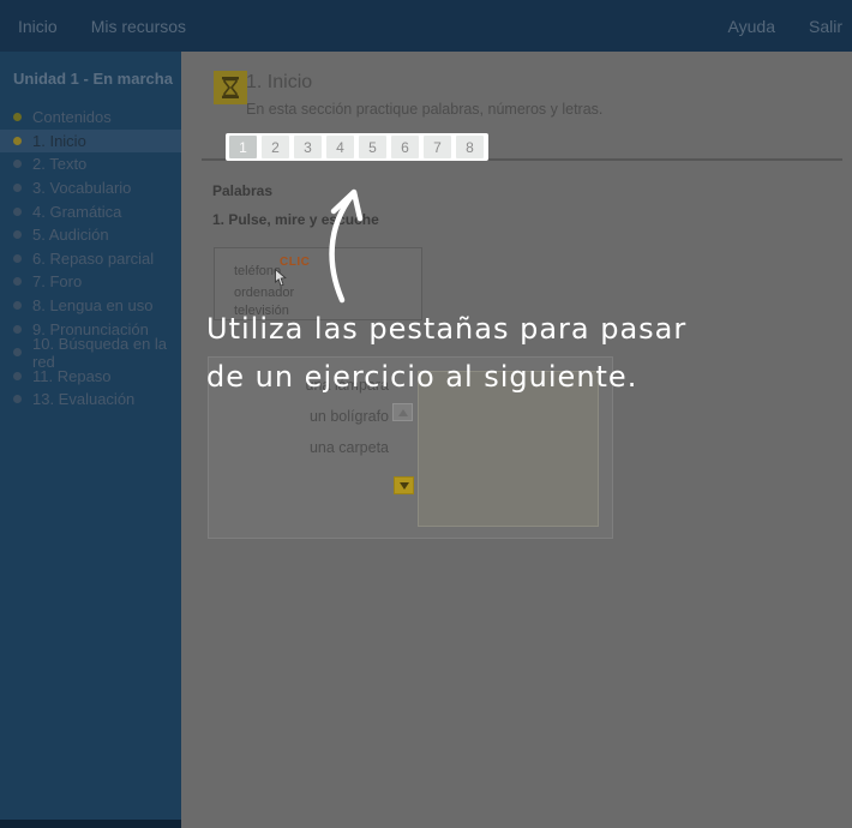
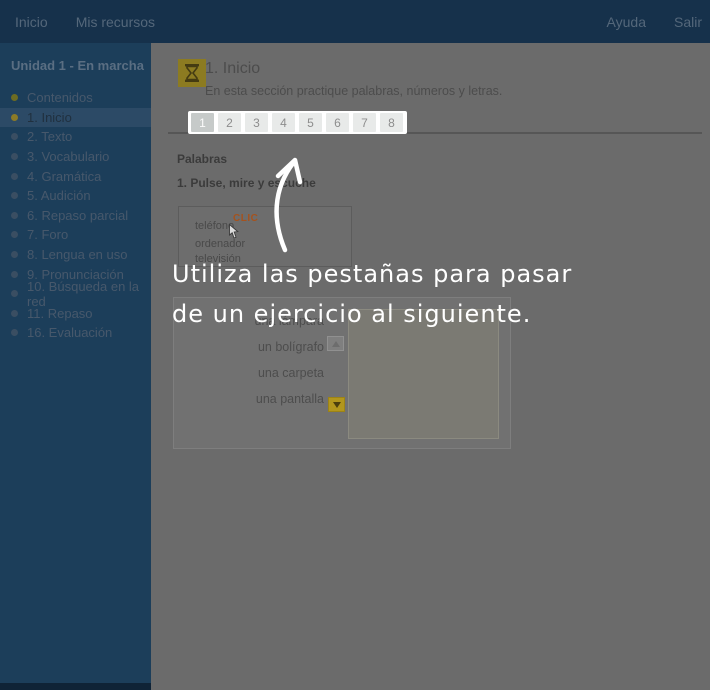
  Inicio
  Mis recursos
  Ayuda
  Salir
  Unidad 1 - En marcha
  Contenidos
  1. Inicio
  2. Texto
  3. Vocabulario
  4. Gramática
  5. Audición
  6. Repaso parcial
  7. Foro
  8. Lengua en uso
  9. Pronunciación
  10. Búsqueda en la red
  11. Repaso
- 13. Evaluación
+ 16. Evaluación
  1. Inicio
  En esta sección practique palabras, números y letras.
  1
  2
  3
  4
  5
  6
  7
  8
  Palabras
  1. Pulse, mire y escuhe
  CLIC
  teléfon
  ordenador
  televisión
  una lámpara
  un bolígrafo
  una carpeta
+ una pantalla
  Utiliza las pestañas para pasar
  de un ejercicio al siguiente.
